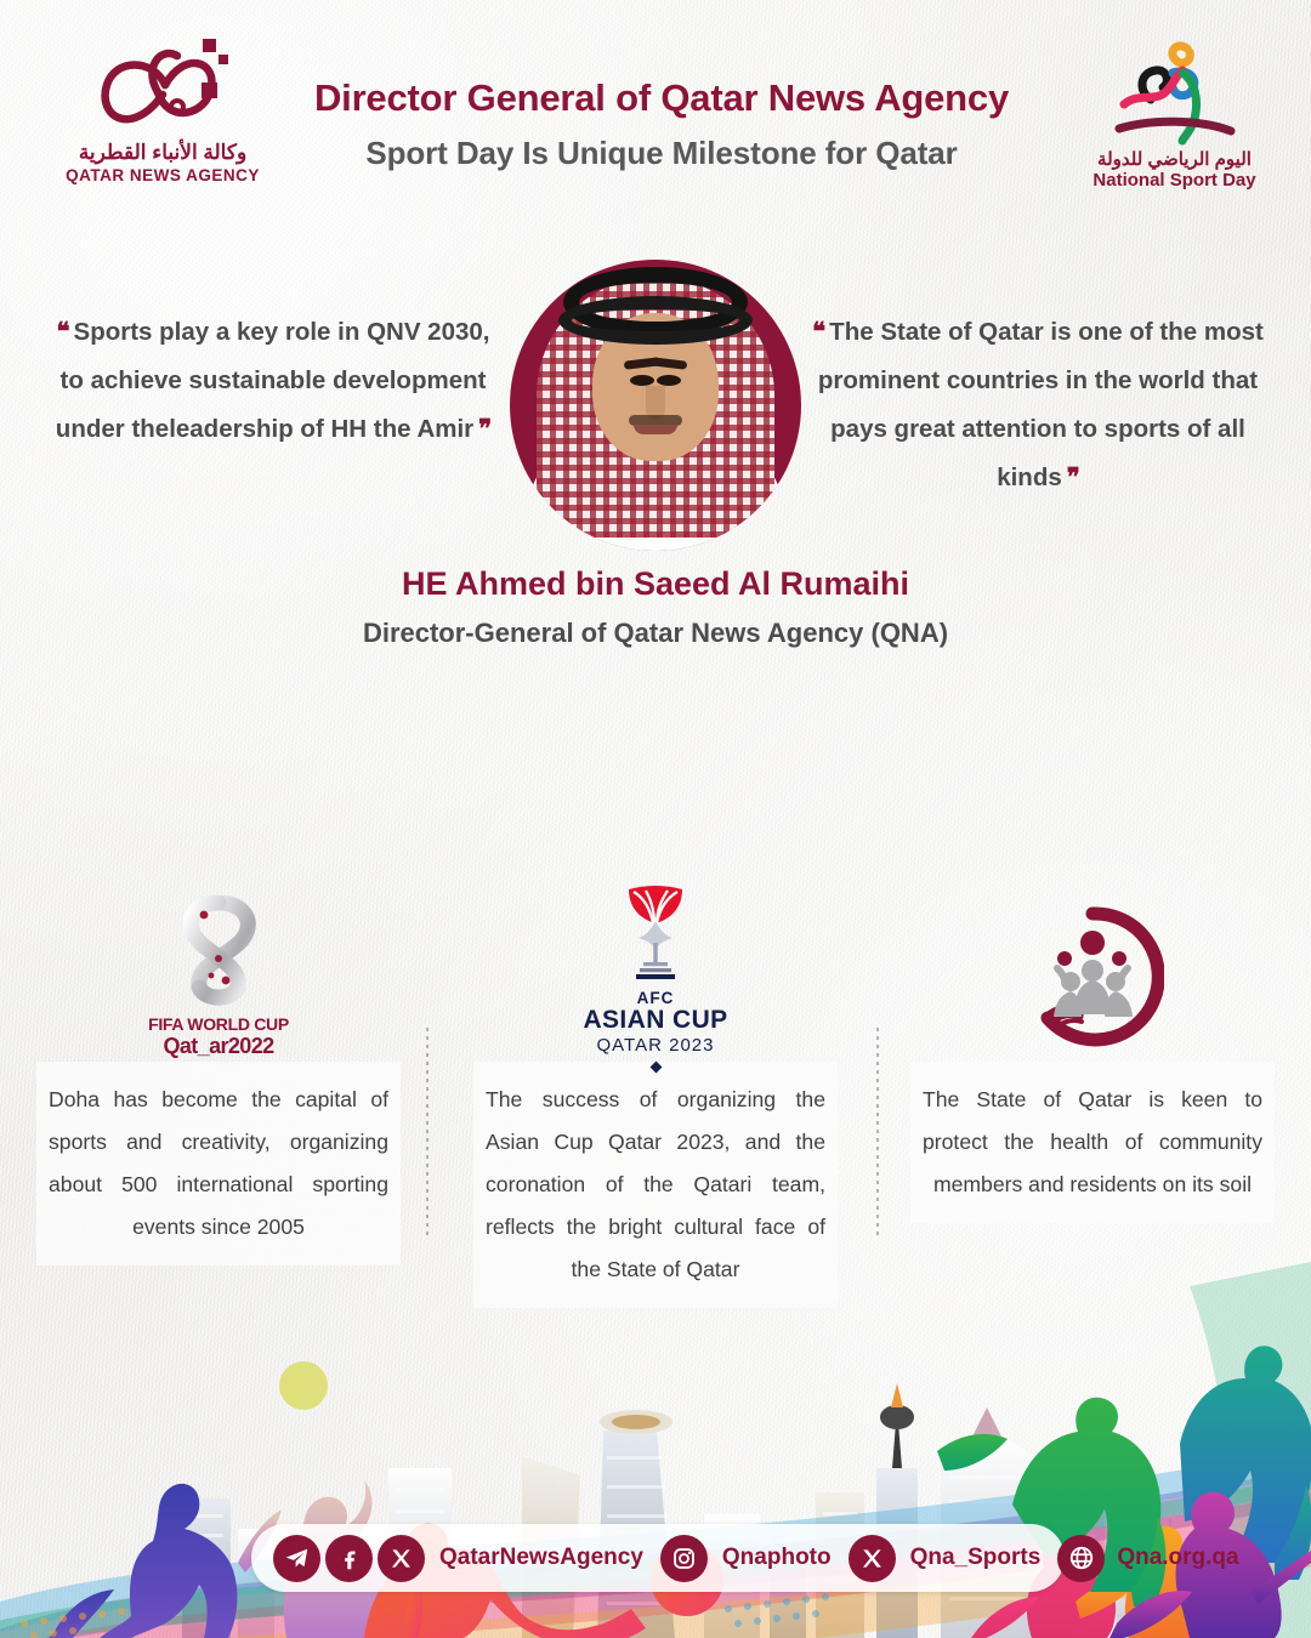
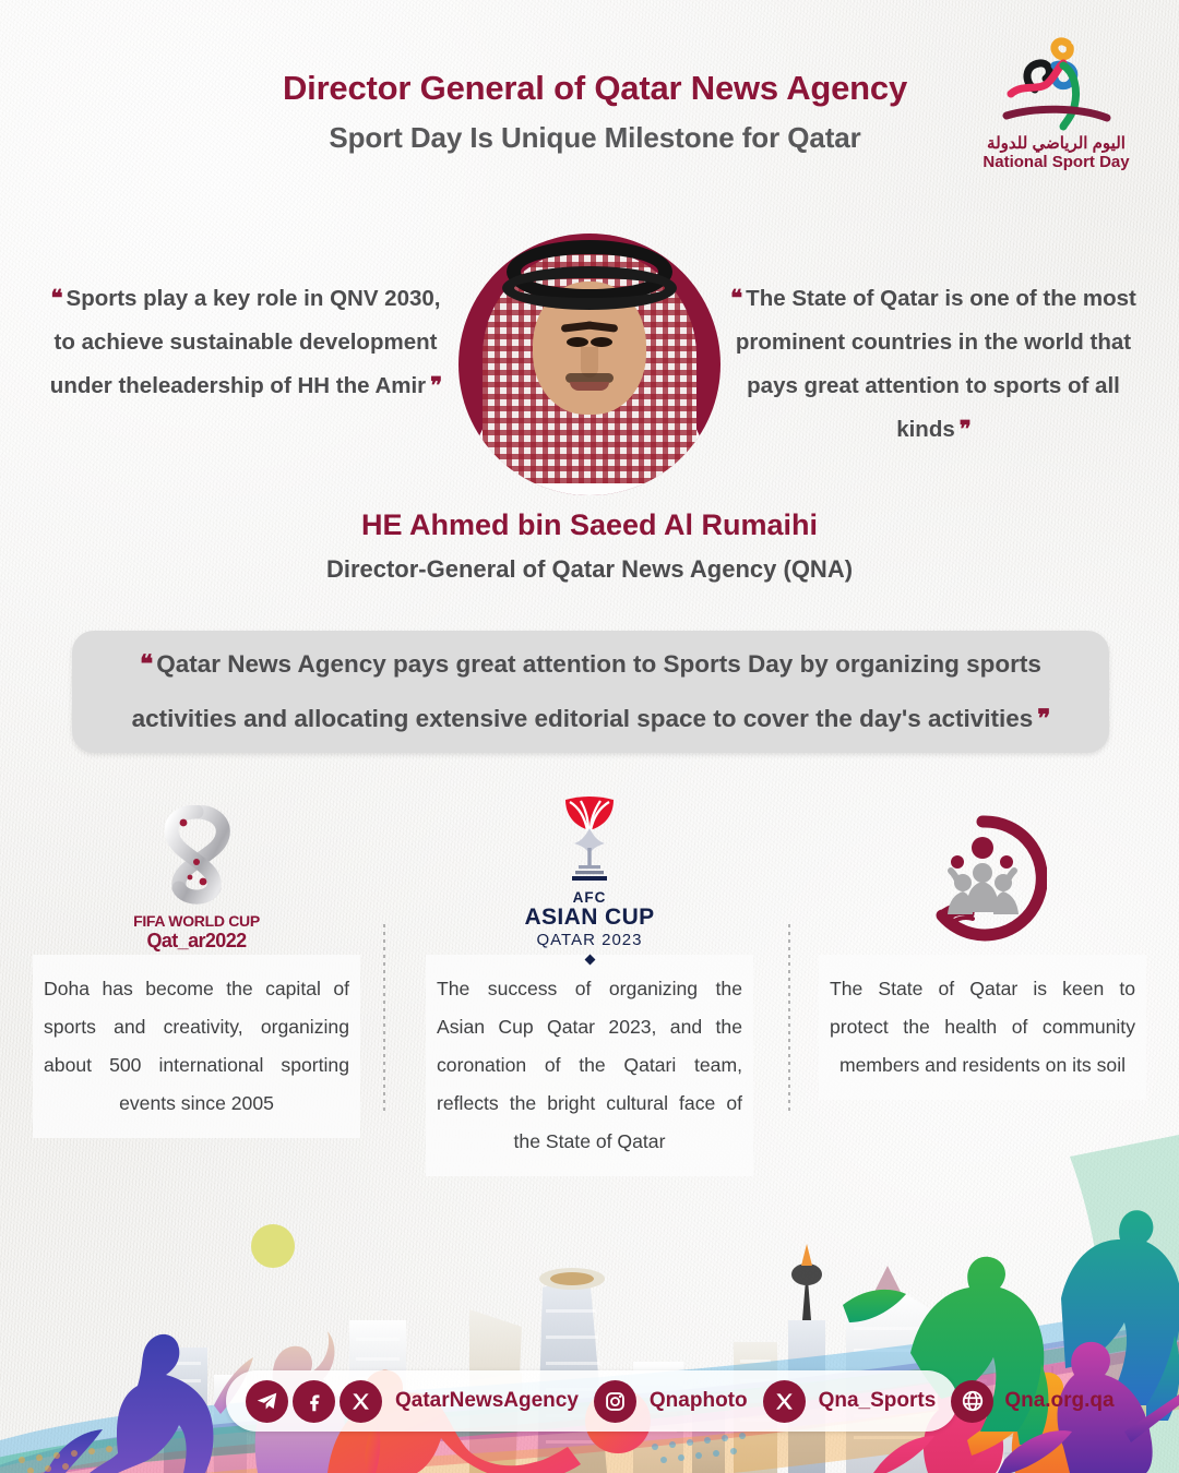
- وكالة الأنباء القطرية
- QATAR NEWS AGENCY
  Director General of Qatar News Agency
  Sport Day Is Unique Milestone for Qatar
  اليوم الرياضي للدولة
  National Sport Day
  ❝ Sports play a key role in QNV 2030, to achieve sustainable development under theleadership of HH the Amir ❞
  ❝ The State of Qatar is one of the most prominent countries in the world that pays great attention to sports of all kinds ❞
  HE Ahmed bin Saeed Al Rumaihi
  Director-General of Qatar News Agency (QNA)
+ ❝ Qatar News Agency pays great attention to Sports Day by organizing sports activities and allocating extensive editorial space to cover the day's activities ❞
  FIFA WORLD CUP
  Qat_ar2022
  Doha has become the capital of sports and creativity, organizing about 500 international sporting events since 2005
  AFC
  ASIAN CUP
  QATAR 2023
  The success of organizing the Asian Cup Qatar 2023, and the coronation of the Qatari team, reflects the bright cultural face of the State of Qatar
  The State of Qatar is keen to protect the health of community members and residents on its soil
  QatarNewsAgency
  Qnaphoto
  Qna_Sports
  Qna.org.qa
